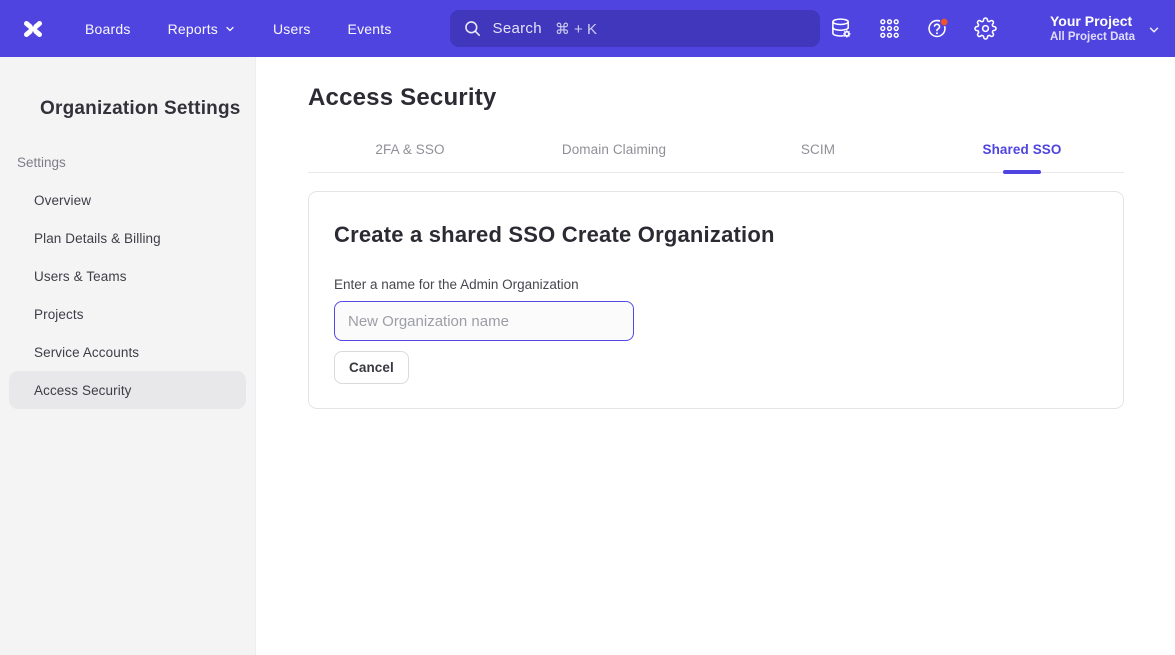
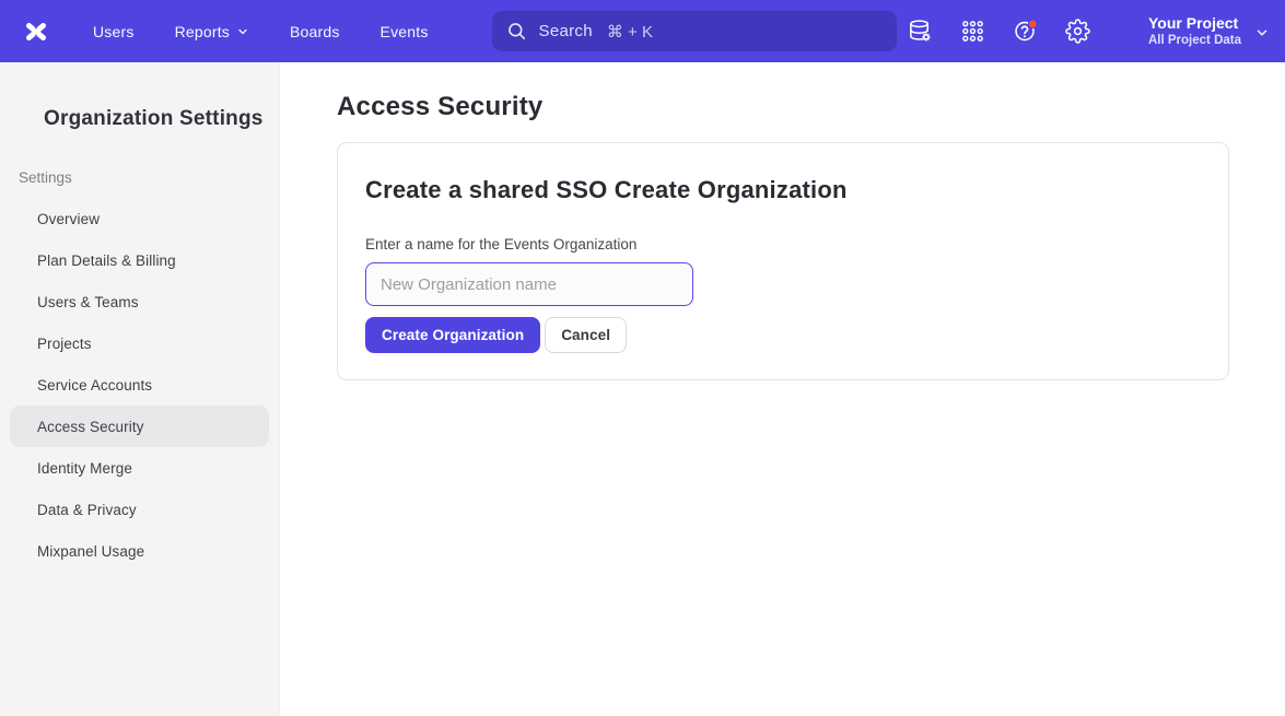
- Boards
+ Users
  Reports
- Users
+ Boards
  Events
  Search
  ⌘ + K
  Your Project
  All Project Data
  Organization Settings
  Settings
  Overview
  Plan Details & Billing
  Users & Teams
  Projects
  Service Accounts
  Access Security
+ Identity Merge
+ Data & Privacy
+ Mixpanel Usage
  Access Security
- 2FA & SSO
- Domain Claiming
- SCIM
- Shared SSO
  Create a shared SSO Create Organization
- Enter a name for the Admin Organization
+ Enter a name for the Events Organization
  New Organization name
+ Create Organization
  Cancel
